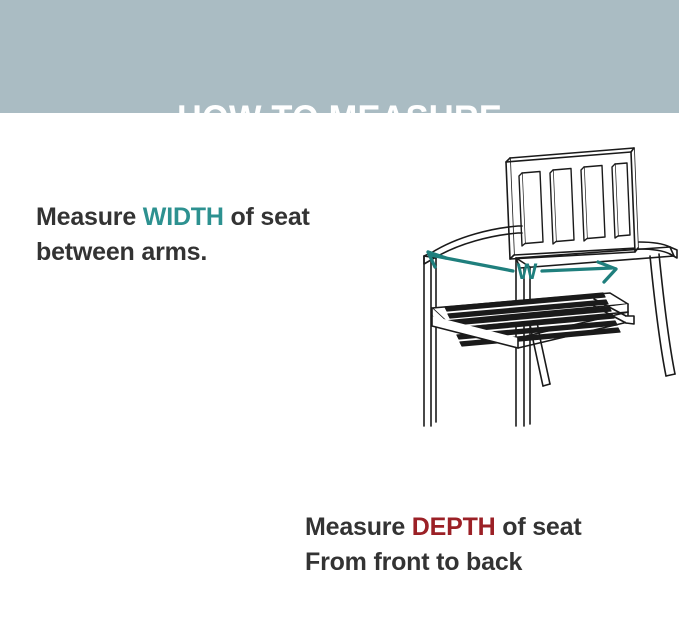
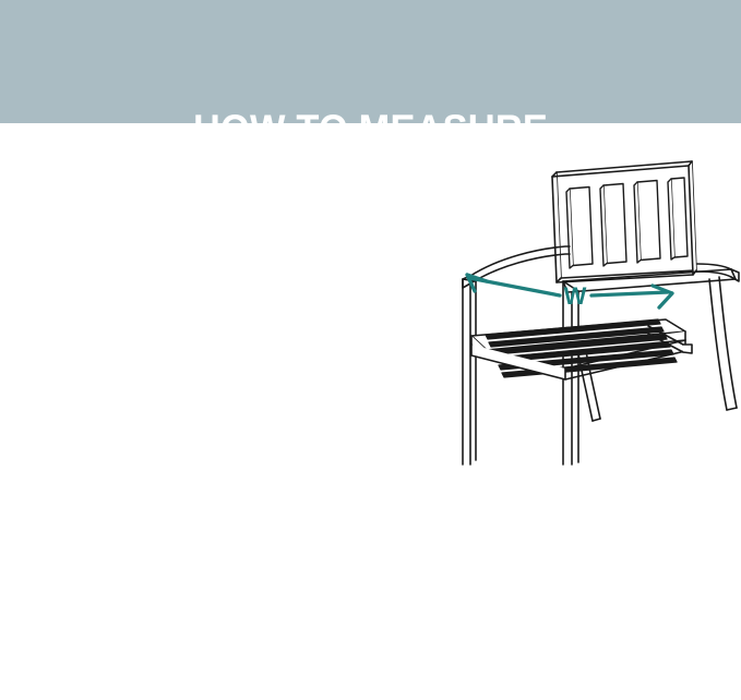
  HOW TO MEASURE
  YOUR FURNITURE
- Measure WIDTH of seat
- between arms.
- Measure DEPTH of seat
- From front to back
  W
